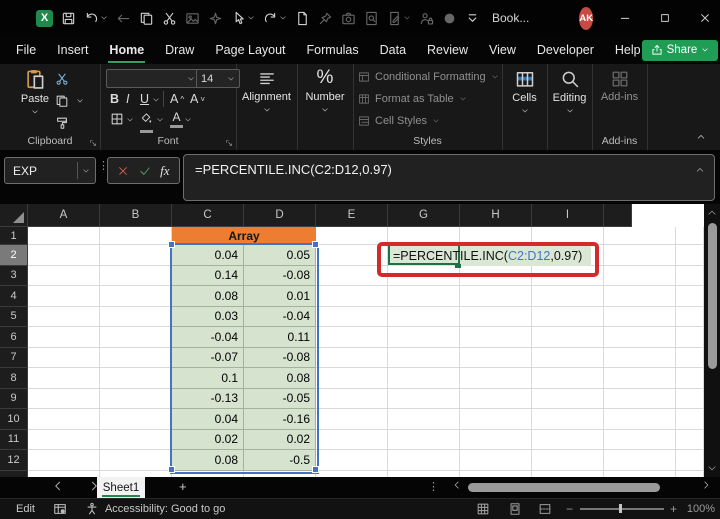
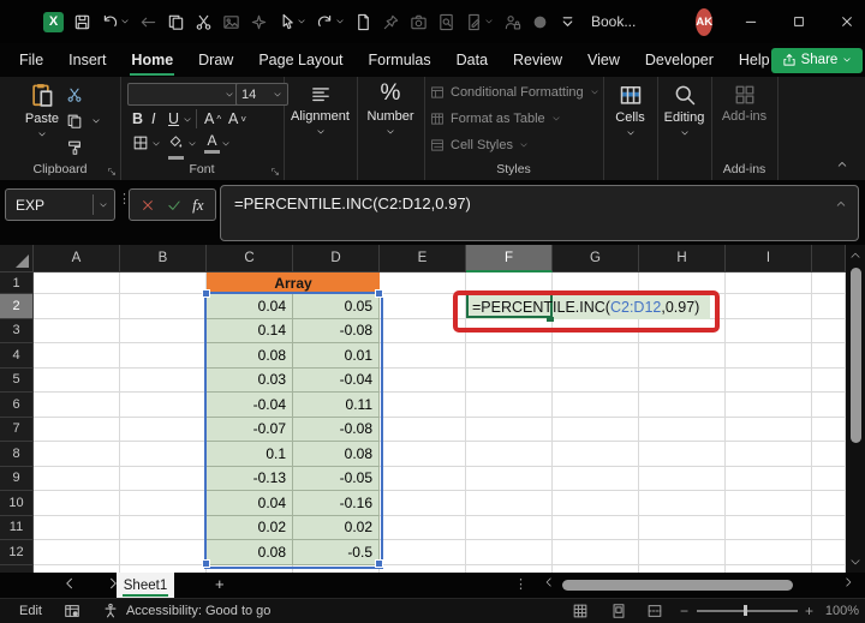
  X
  Book...
  AK
  File
  Insert
  Home
  Draw
  Page Layout
  Formulas
  Data
  Review
  View
  Developer
  Help
  Share
  Paste
  Clipboard
  14
  B
  I
  U
  A
  ^
  A
  ˅
  A
  Font
  Alignment
  %
  Number
  Conditional Formatting
  Format as Table
  Cell Styles
  Styles
  Cells
  Editing
  Add-ins
  Add-ins
  EXP
  ⋮
  fx
  =PERCENTILE.INC(C2:D12,0.97)
  A
  B
  C
  D
  E
+ F
  G
  H
  I
  1
  2
  0.04
  0.05
  3
  0.14
  -0.08
  4
  0.08
  0.01
  5
  0.03
  -0.04
  6
  -0.04
  0.11
  7
  -0.07
  -0.08
  8
  0.1
  0.08
  9
  -0.13
  -0.05
  10
  0.04
  -0.16
  11
  0.02
  0.02
  12
  0.08
  -0.5
  Array
  =PERCENTILE.INC(
  C2:D12
  ,0.97)
  Sheet1
  +
  ⋮
  Edit
  Accessibility: Good to go
  −
  +
  100%
